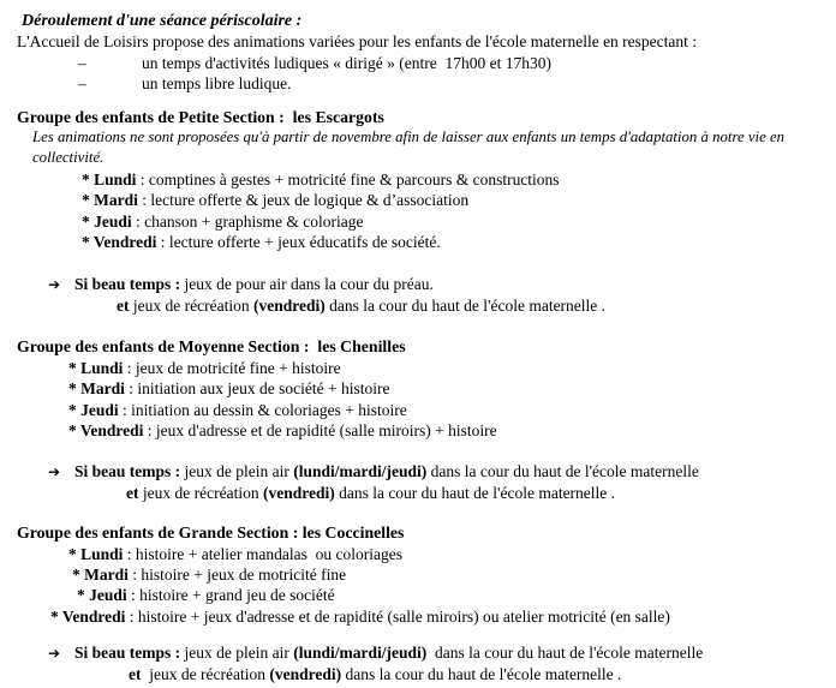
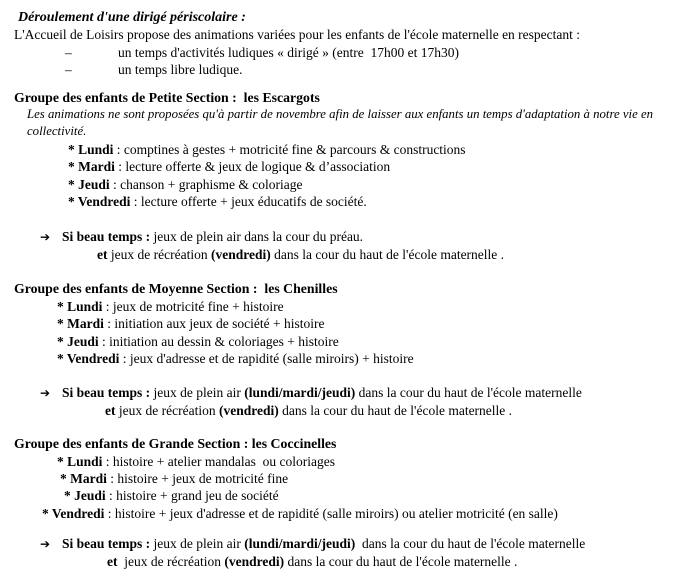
- Déroulement d'une séance périscolaire :
+ Déroulement d'une dirigé périscolaire :
  L'Accueil de Loisirs propose des animations variées pour les enfants de l'école maternelle en respectant :
  –
  un temps d'activités ludiques « dirigé » (entre 17h00 et 17h30)
  –
  un temps libre ludique.
  Groupe des enfants de Petite Section : les Escargots
  Les animations ne sont proposées qu'à partir de novembre afin de laisser aux enfants un temps d'adaptation à notre vie en
  collectivité.
  * Lundi : comptines à gestes + motricité fine & parcours & constructions
  * Mardi : lecture offerte & jeux de logique & d’association
  * Jeudi : chanson + graphisme & coloriage
  * Vendredi : lecture offerte + jeux éducatifs de société.
  ➔
- Si beau temps : jeux de pour air dans la cour du préau.
+ Si beau temps : jeux de plein air dans la cour du préau.
  et jeux de récréation (vendredi) dans la cour du haut de l'école maternelle .
  Groupe des enfants de Moyenne Section : les Chenilles
  * Lundi : jeux de motricité fine + histoire
  * Mardi : initiation aux jeux de société + histoire
  * Jeudi : initiation au dessin & coloriages + histoire
  * Vendredi : jeux d'adresse et de rapidité (salle miroirs) + histoire
  ➔
  Si beau temps : jeux de plein air (lundi/mardi/jeudi) dans la cour du haut de l'école maternelle
  et jeux de récréation (vendredi) dans la cour du haut de l'école maternelle .
  Groupe des enfants de Grande Section : les Coccinelles
  * Lundi : histoire + atelier mandalas ou coloriages
  * Mardi : histoire + jeux de motricité fine
  * Jeudi : histoire + grand jeu de société
  * Vendredi : histoire + jeux d'adresse et de rapidité (salle miroirs) ou atelier motricité (en salle)
  ➔
  Si beau temps : jeux de plein air (lundi/mardi/jeudi) dans la cour du haut de l'école maternelle
  et jeux de récréation (vendredi) dans la cour du haut de l'école maternelle .
